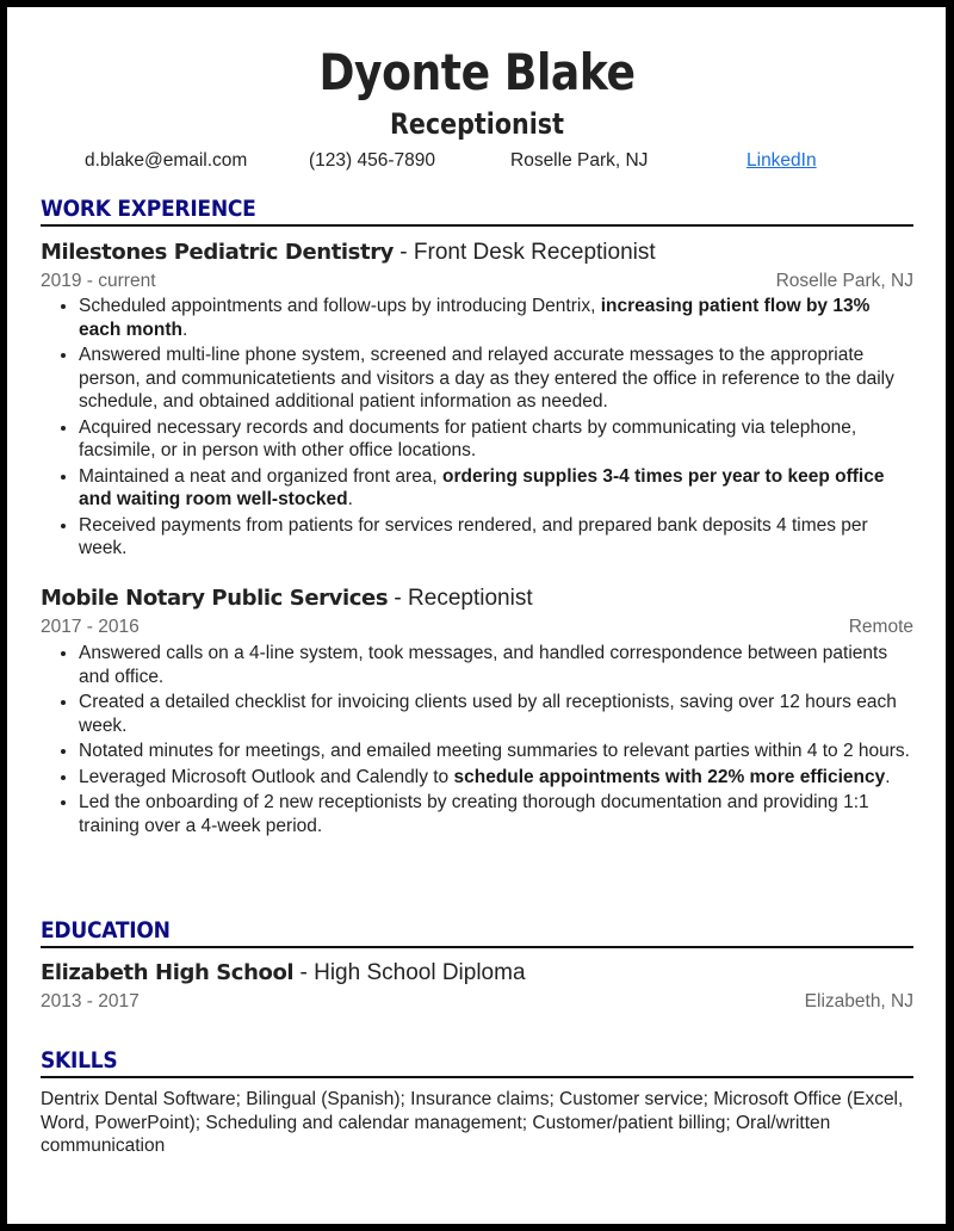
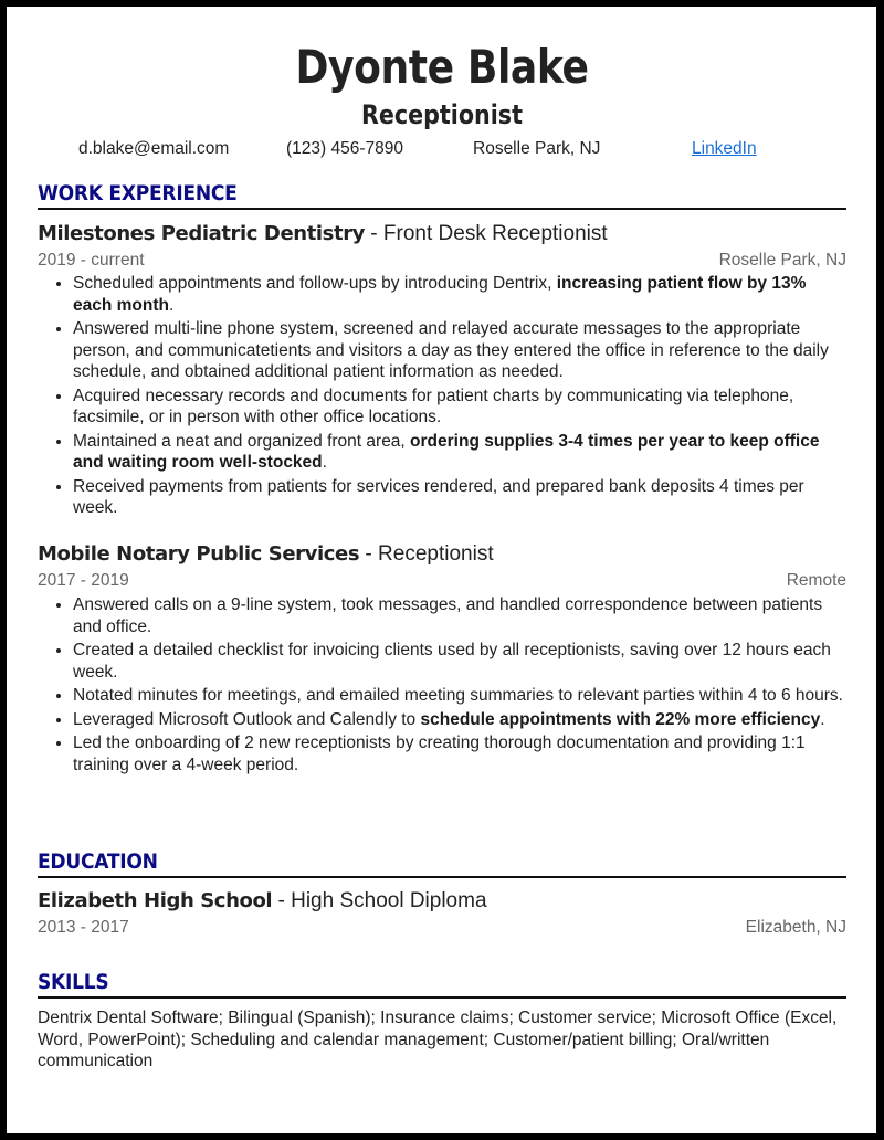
  Dyonte Blake
  Receptionist
  d.blake@email.com
  (123) 456-7890
  Roselle Park, NJ
  LinkedIn
  WORK EXPERIENCE
  Milestones Pediatric Dentistry - Front Desk Receptionist
  2019 - current
  Roselle Park, NJ
  Scheduled appointments and follow-ups by introducing Dentrix, increasing patient flow by 13% each month.
  Answered multi-line phone system, screened and relayed accurate messages to the appropriate person, and communicatetients and visitors a day as they entered the office in reference to the daily schedule, and obtained additional patient information as needed.
  Acquired necessary records and documents for patient charts by communicating via telephone, facsimile, or in person with other office locations.
  Maintained a neat and organized front area, ordering supplies 3-4 times per year to keep office and waiting room well-stocked.
  Received payments from patients for services rendered, and prepared bank deposits 4 times per week.
  Mobile Notary Public Services - Receptionist
- 2017 - 2016
+ 2017 - 2019
  Remote
- Answered calls on a 4-line system, took messages, and handled correspondence between patients and office.
+ Answered calls on a 9-line system, took messages, and handled correspondence between patients and office.
  Created a detailed checklist for invoicing clients used by all receptionists, saving over 12 hours each week.
- Notated minutes for meetings, and emailed meeting summaries to relevant parties within 4 to 2 hours.
+ Notated minutes for meetings, and emailed meeting summaries to relevant parties within 4 to 6 hours.
  Leveraged Microsoft Outlook and Calendly to schedule appointments with 22% more efficiency.
  Led the onboarding of 2 new receptionists by creating thorough documentation and providing 1:1 training over a 4-week period.
  EDUCATION
  Elizabeth High School - High School Diploma
  2013 - 2017
  Elizabeth, NJ
  SKILLS
  Dentrix Dental Software; Bilingual (Spanish); Insurance claims; Customer service; Microsoft Office (Excel, Word, PowerPoint); Scheduling and calendar management; Customer/patient billing; Oral/written communication
